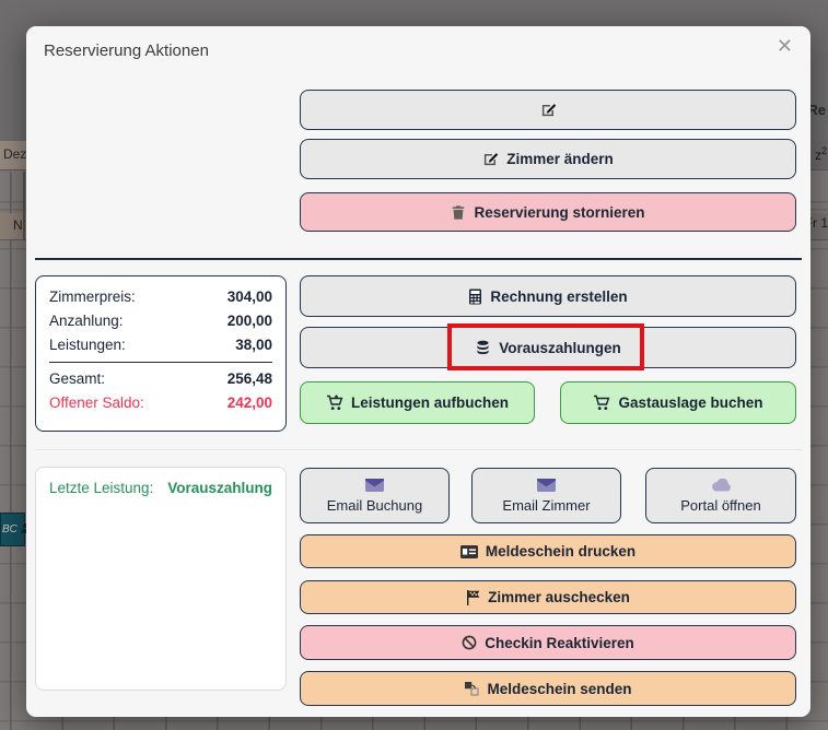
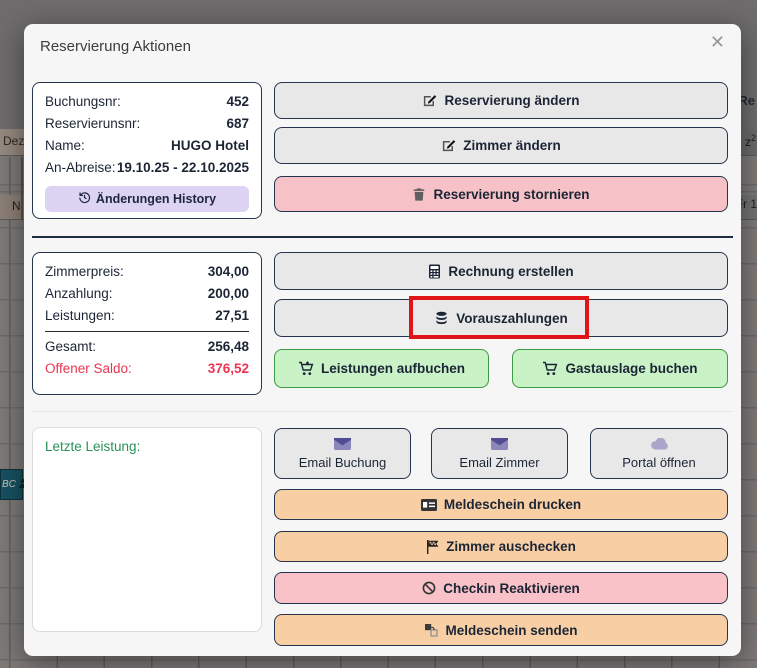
  Dez
  z2
  N
  Re
  BC
  Reservierung Aktionen
  ✕
+ Buchungsnr:
+ 452
+ Reservierunsnr:
+ 687
+ Name:
+ HUGO Hotel
+ An-Abreise:
+ 19.10.25 - 22.10.2025
+ Änderungen History
+ Reservierung ändern
  Zimmer ändern
  Reservierung stornieren
  Zimmerpreis:
  304,00
  Anzahlung:
  200,00
  Leistungen:
- 38,00
+ 27,51
  Gesamt:
  256,48
  Offener Saldo:
- 242,00
+ 376,52
  Rechnung erstellen
  Vorauszahlungen
  Leistungen aufbuchen
  Gastauslage buchen
  Letzte Leistung:
- Vorauszahlung
  Email Buchung
  Email Zimmer
  Portal öffnen
  Meldeschein drucken
  Zimmer auschecken
  Checkin Reaktivieren
  Meldeschein senden
